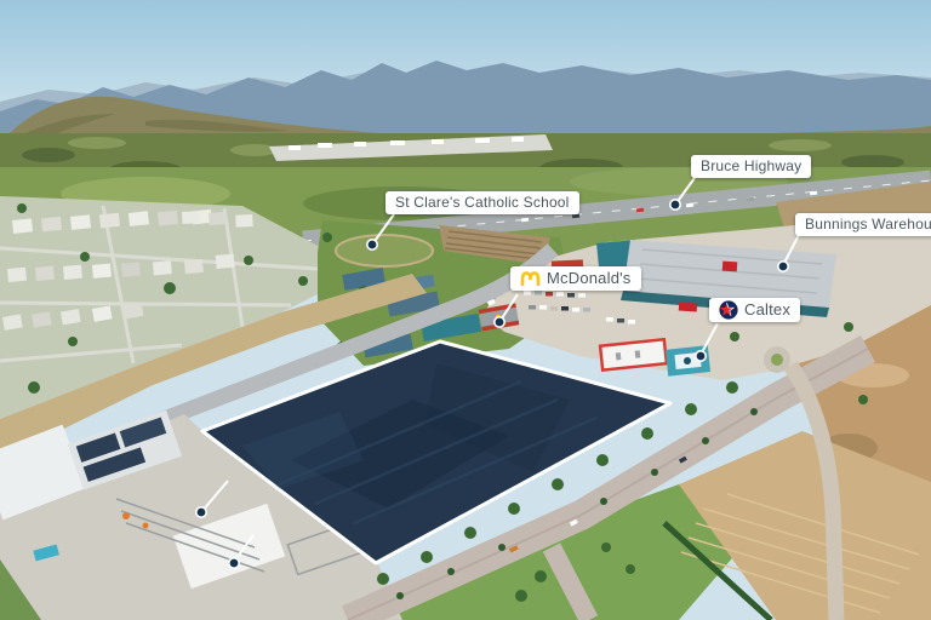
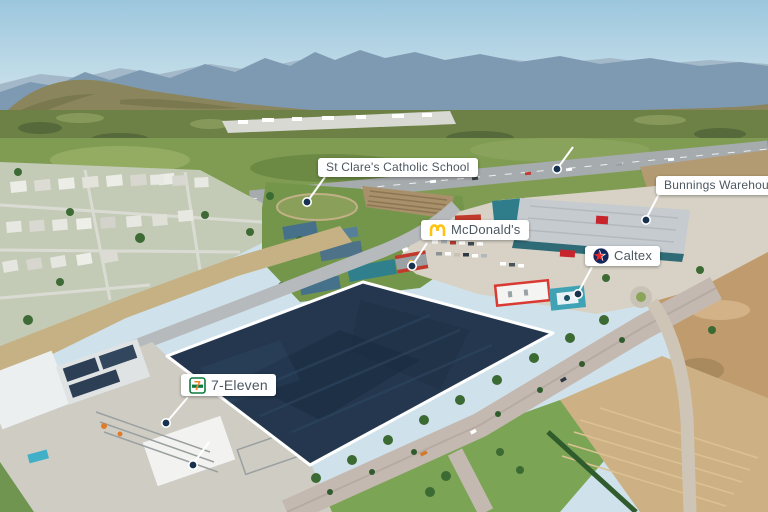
- Bruce Highway
  St Clare's Catholic School
  Bunnings Warehou
  McDonald's
  Caltex
+ 7
+ 7-Eleven
